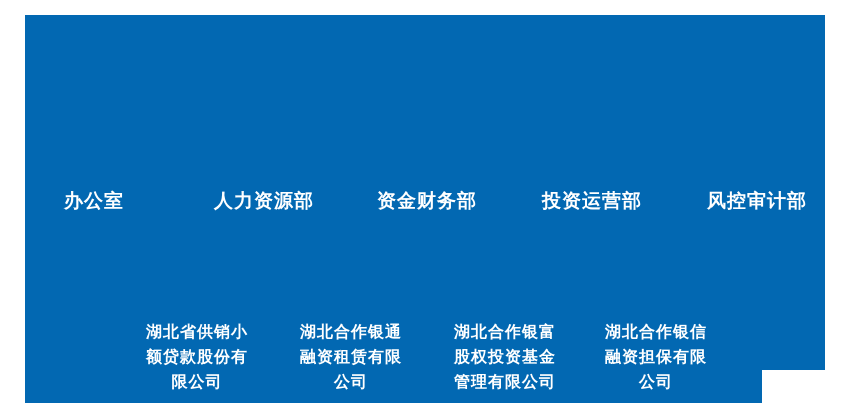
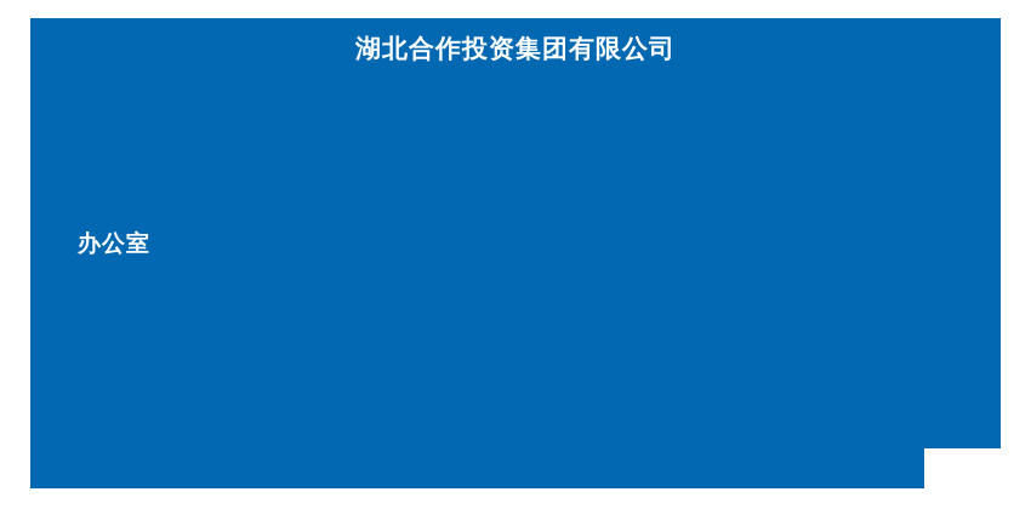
+ 湖北合作投资集团有限公司
  办公室
- 人力资源部
- 资金财务部
- 投资运营部
- 风控审计部
- 湖北省供销小额贷款股份有限公司
- 湖北合作银通融资租赁有限公司
- 湖北合作银富股权投资基金管理有限公司
- 湖北合作银信融资担保有限公司
